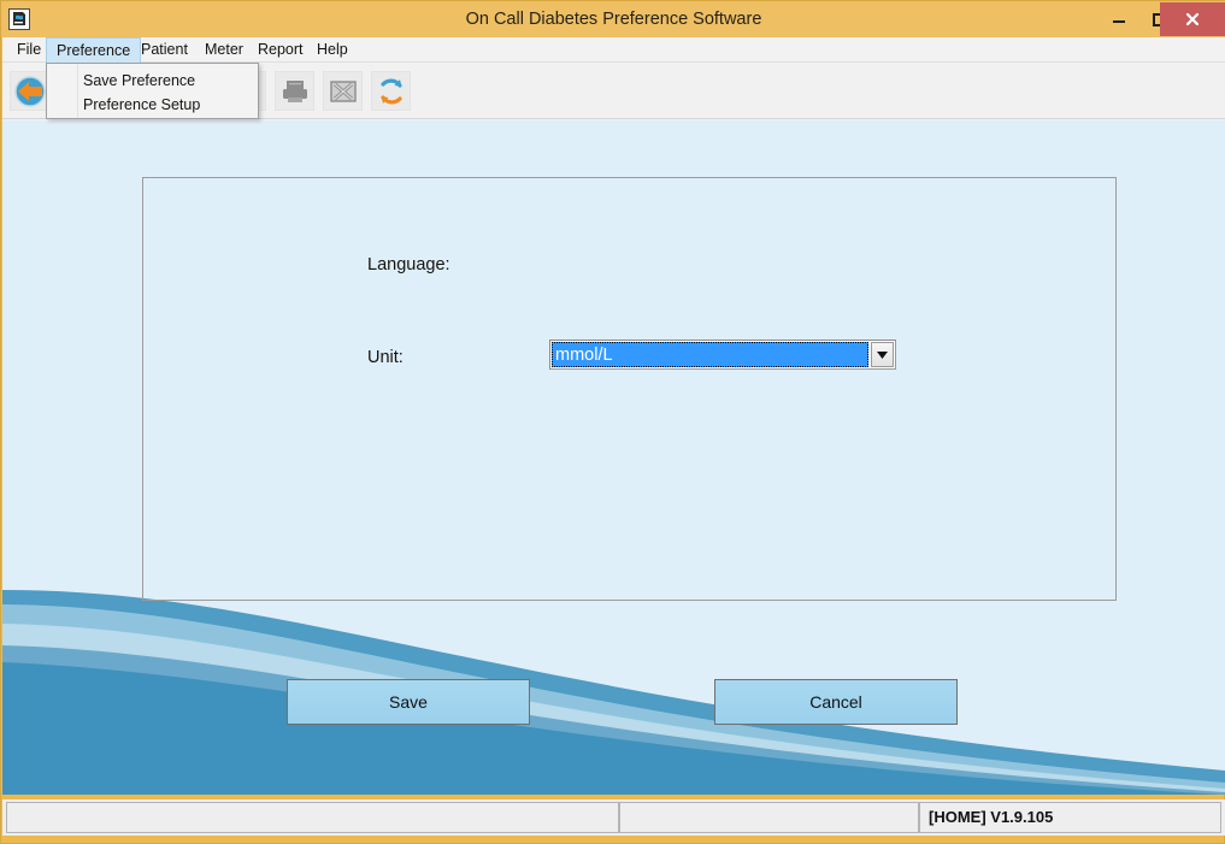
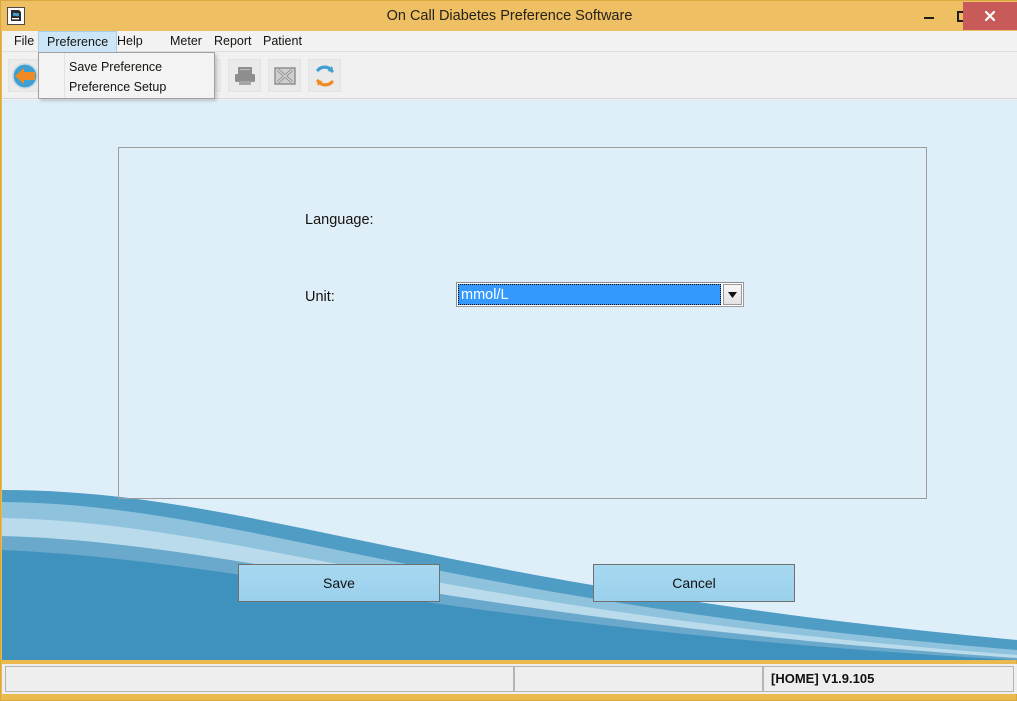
  On Call Diabetes Preference Software
  File
  Preference
- Patient
+ Help
  Meter
  Report
- Help
+ Patient
  Save Preference
  Preference Setup
  Language:
  Unit:
  mmol/L
  Save
  Cancel
  [HOME] V1.9.105
